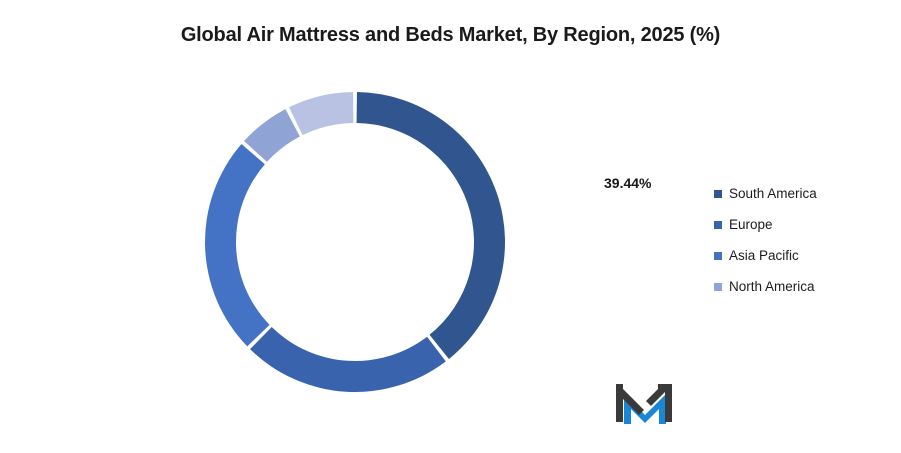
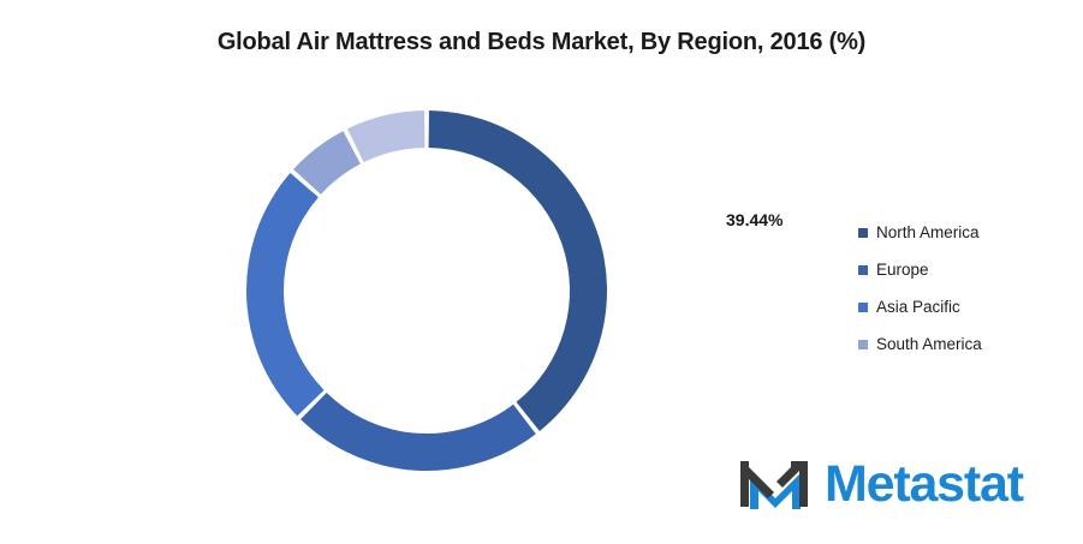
- Global Air Mattress and Beds Market, By Region, 2025 (%)
+ Global Air Mattress and Beds Market, By Region, 2016 (%)
  39.44%
- South America
+ North America
  Europe
  Asia Pacific
- North America
+ South America
+ Metastat
